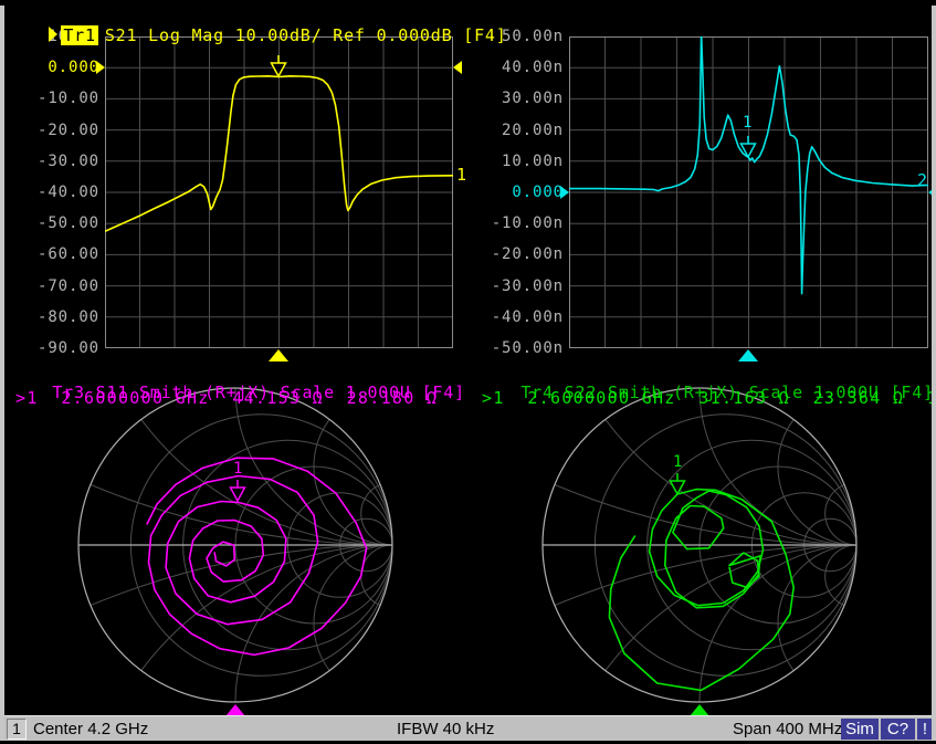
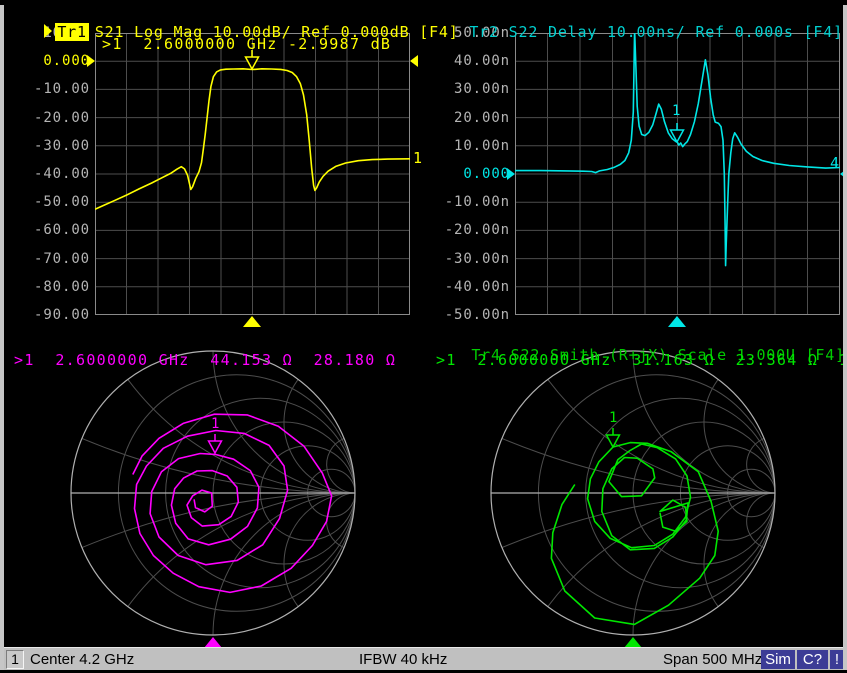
  Tr1 S21 Log Mag 10.00dB/ Ref 0.000dB [F4]
  0.000
  -10.00
  -20.00
  -30.00
  -40.00
  -50.00
  -60.00
  -70.00
  -80.00
  -90.00
+ >1 2.6000000 GHz -2.9987 dB
  1
+ Tr2 S22 Delay 10.00ns/ Ref 0.000s [F4]
  50.00n
  40.00n
  30.00n
  20.00n
  10.00n
  0.000
  -10.00n
  -20.00n
  -30.00n
  -40.00n
  -50.00n
  1
- 2
+ 4
- Tr3 S11 Smith (R+jX) Scale 1.000U [F4]
  >1 2.6000000 GHz 44.153 Ω 28.180 Ω
  1
  Tr4 S22 Smith (R+jX) Scale 1.000U [F4]
  >1 2.6000000 GHz 31.163 Ω 23.364 Ω
  1
  1
  Center 4.2 GHz
  IFBW 40 kHz
- Span 400 MHz
+ Span 500 MHz
  Sim
  C?
  !
